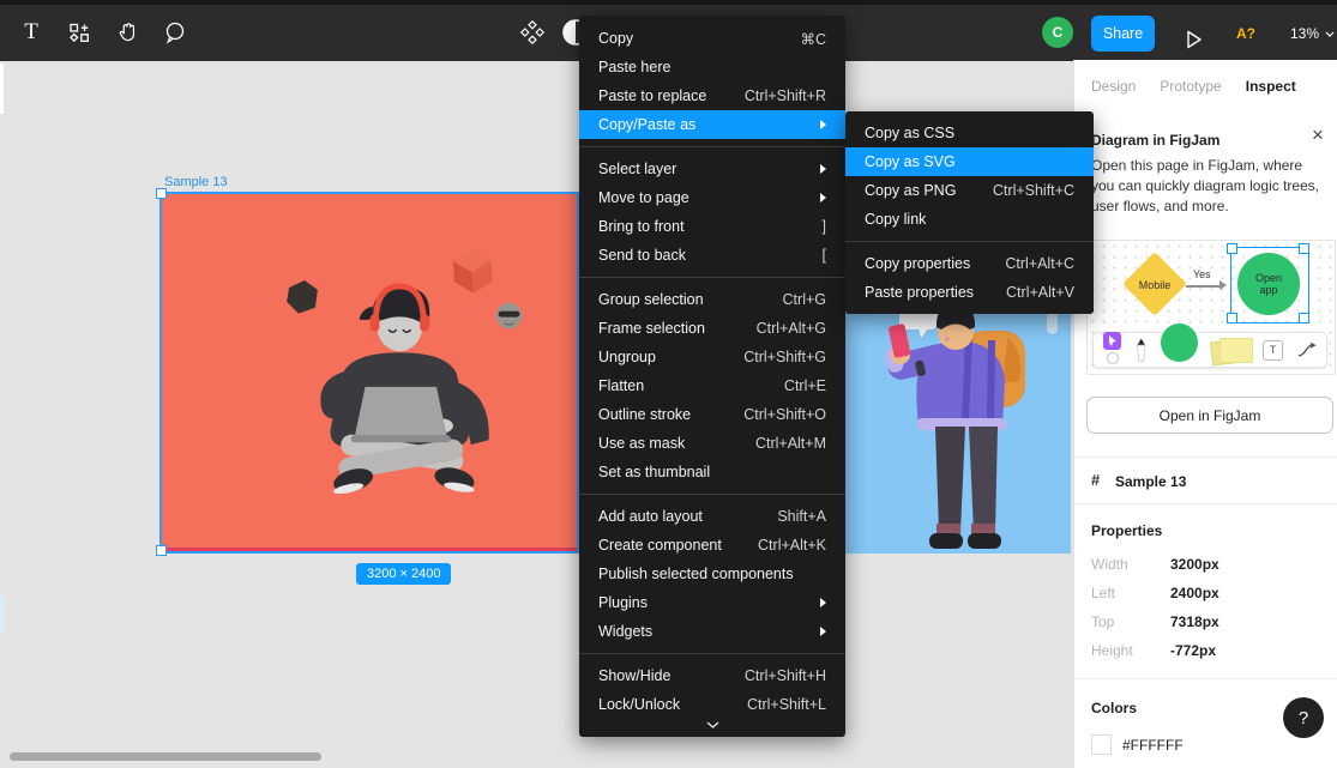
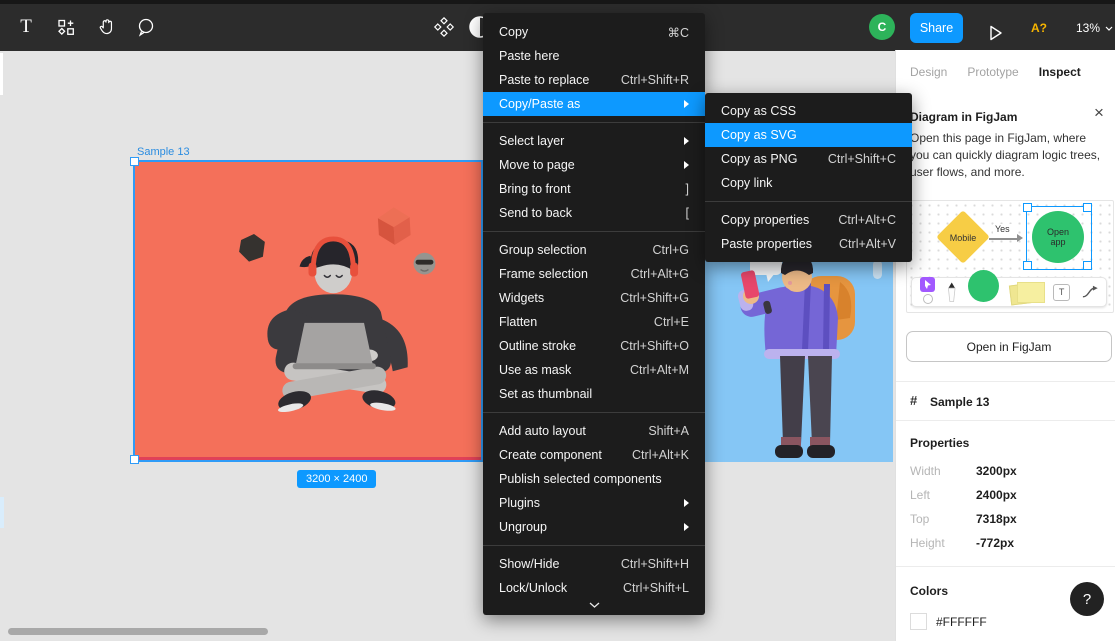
  T
  C
  Share
  A?
  13%
  Sample 13
  3200 × 2400
  Copy
  ⌘C
  Paste here
  Paste to replace
  Ctrl+Shift+R
  Copy/Paste as
  Select layer
  Move to page
  Bring to front
  ]
  Send to back
  [
  Group selection
  Ctrl+G
  Frame selection
  Ctrl+Alt+G
- Ungroup
+ Widgets
  Ctrl+Shift+G
  Flatten
  Ctrl+E
  Outline stroke
  Ctrl+Shift+O
  Use as mask
  Ctrl+Alt+M
  Set as thumbnail
  Add auto layout
  Shift+A
  Create component
  Ctrl+Alt+K
  Publish selected components
  Plugins
- Widgets
+ Ungroup
  Show/Hide
  Ctrl+Shift+H
  Lock/Unlock
  Ctrl+Shift+L
  Copy as CSS
  Copy as SVG
  Copy as PNG
  Ctrl+Shift+C
  Copy link
  Copy properties
  Ctrl+Alt+C
  Paste properties
  Ctrl+Alt+V
  Design
  Prototype
  Inspect
  Diagram in FigJam
  ×
  Open this page in FigJam, where you can quickly diagram logic trees, user flows, and more.
  Mobile
  Yes
  Open app
  T
  Open in FigJam
  #
  Sample 13
  Properties
  Width
  3200px
  Left
  2400px
  Top
  7318px
  Height
  -772px
  Colors
  #FFFFFF
  ?
